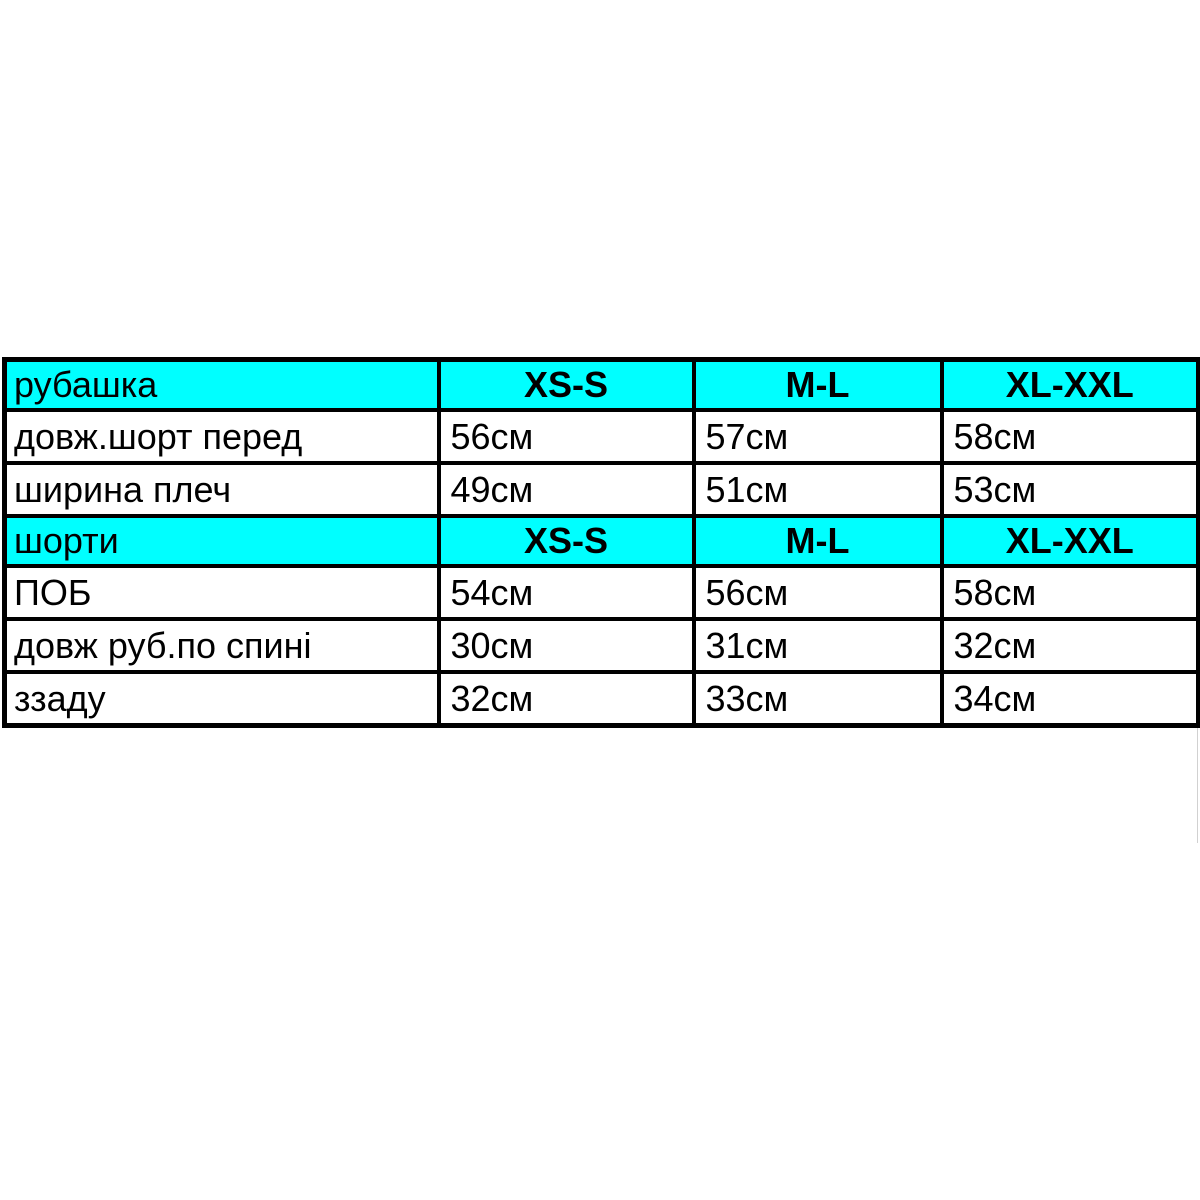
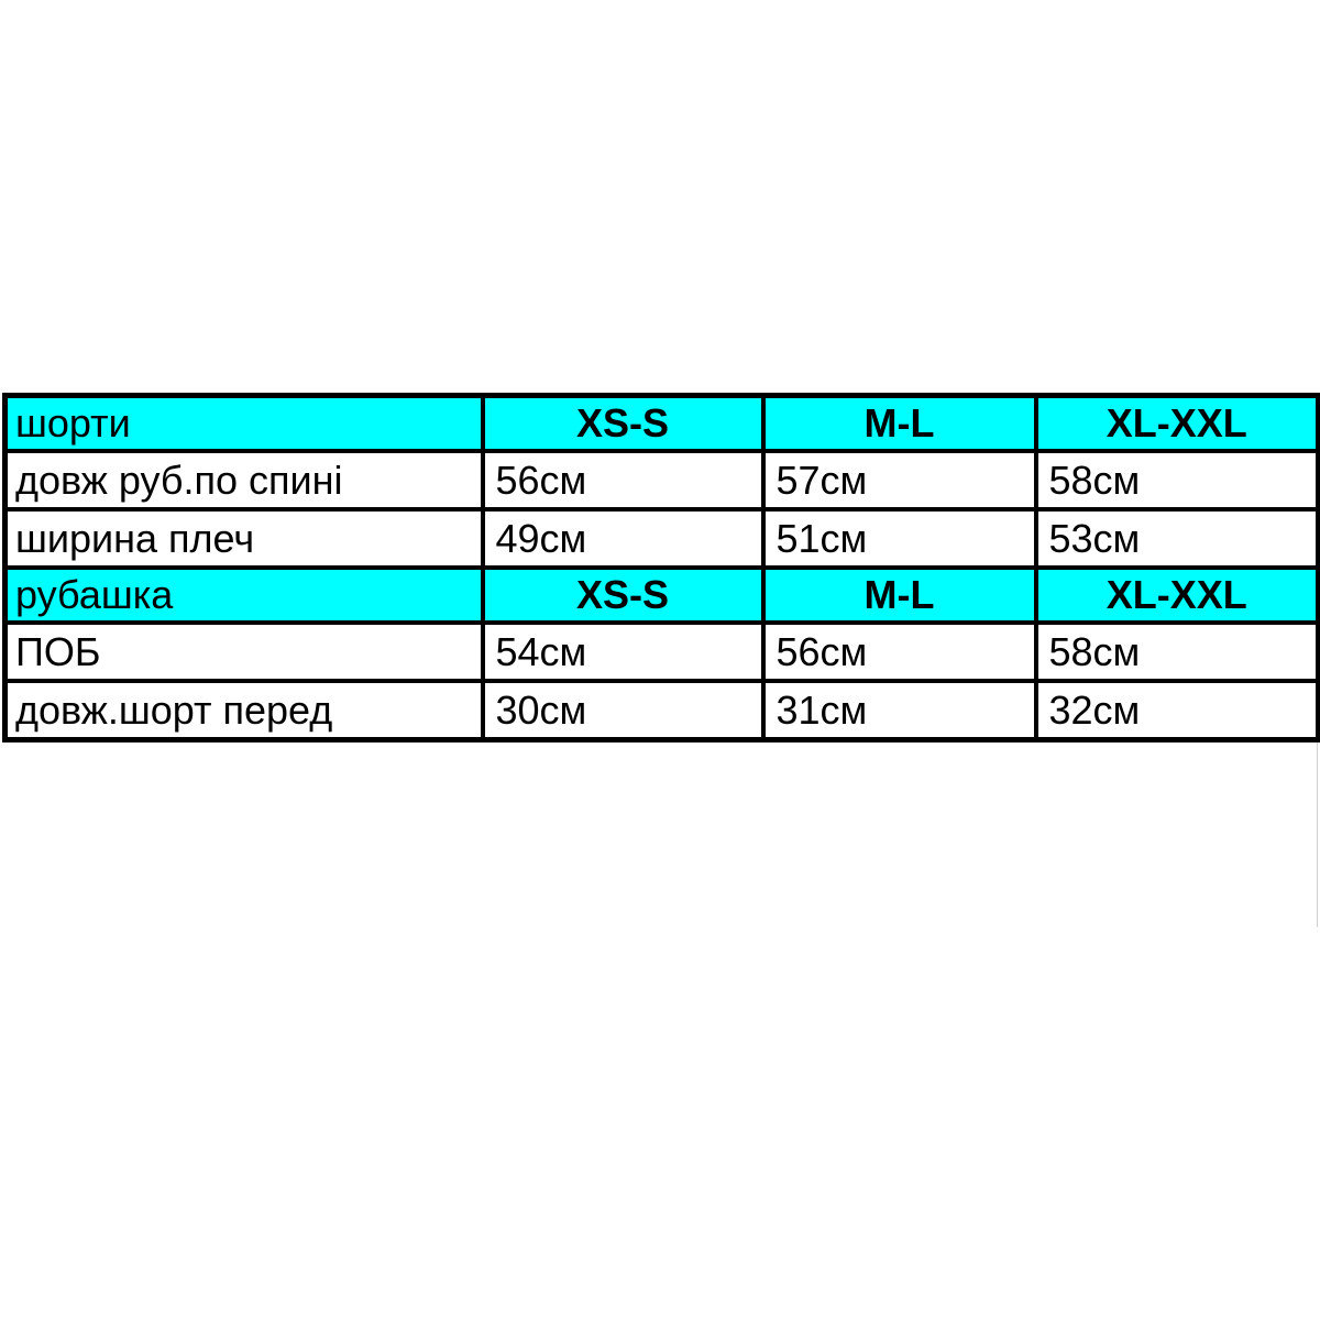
- рубашка	XS-S	M-L	XL-XXL
+ шорти	XS-S	M-L	XL-XXL
- довж.шорт перед	56см	57см	58см
+ довж руб.по спині	56см	57см	58см
  ширина плеч	49см	51см	53см
- шорти	XS-S	M-L	XL-XXL
+ рубашка	XS-S	M-L	XL-XXL
  ПОБ	54см	56см	58см
- довж руб.по спині	30см	31см	32см
+ довж.шорт перед	30см	31см	32см
- ззаду	32см	33см	34см
